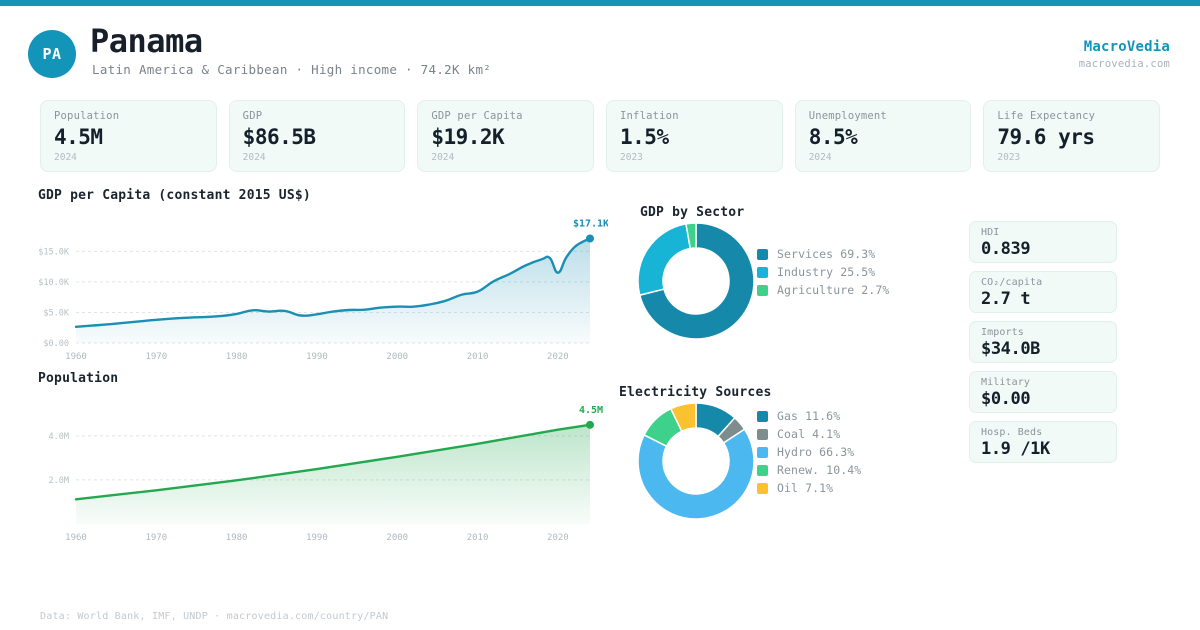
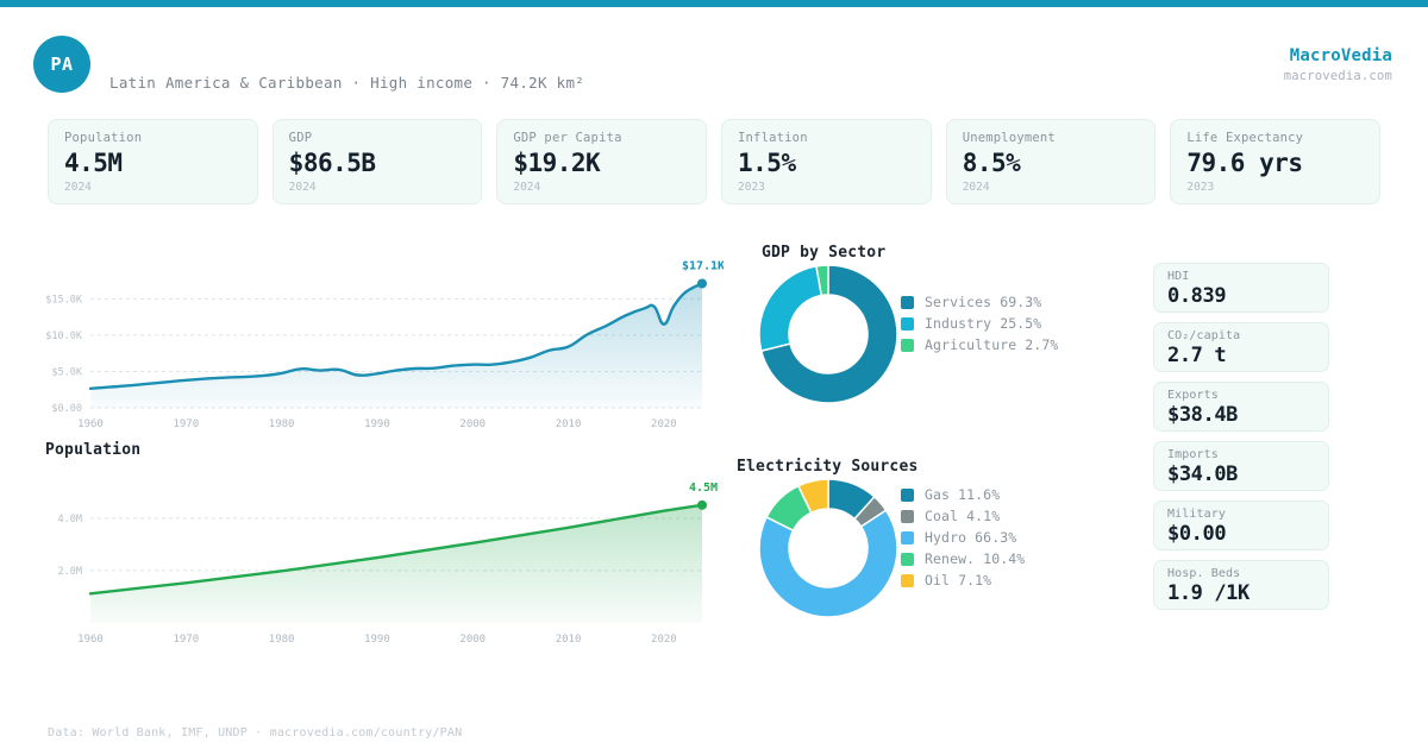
  PA
- Panama
  Latin America & Caribbean · High income · 74.2K km²
  MacroVedia
  macrovedia.com
  Population
  4.5M
  2024
  GDP
  $86.5B
  2024
  GDP per Capita
  $19.2K
  2024
  Inflation
  1.5%
  2023
  Unemployment
  8.5%
  2024
  Life Expectancy
  79.6 yrs
  2023
- GDP per Capita (constant 2015 US$)
  $0.00
  $5.0K
  $10.0K
  $15.0K
  1960
  1970
  1980
  1990
  2000
  2010
  2020
  $17.1K
  Population
  2.0M
  4.0M
  1960
  1970
  1980
  1990
  2000
  2010
  2020
  4.5M
  GDP by Sector
  Services 69.3%
  Industry 25.5%
  Agriculture 2.7%
  Electricity Sources
  Gas 11.6%
  Coal 4.1%
  Hydro 66.3%
  Renew. 10.4%
  Oil 7.1%
  HDI
  0.839
  CO₂/capita
  2.7 t
+ Exports
+ $38.4B
  Imports
  $34.0B
  Military
  $0.00
  Hosp. Beds
  1.9 /1K
  Data: World Bank, IMF, UNDP · macrovedia.com/country/PAN
